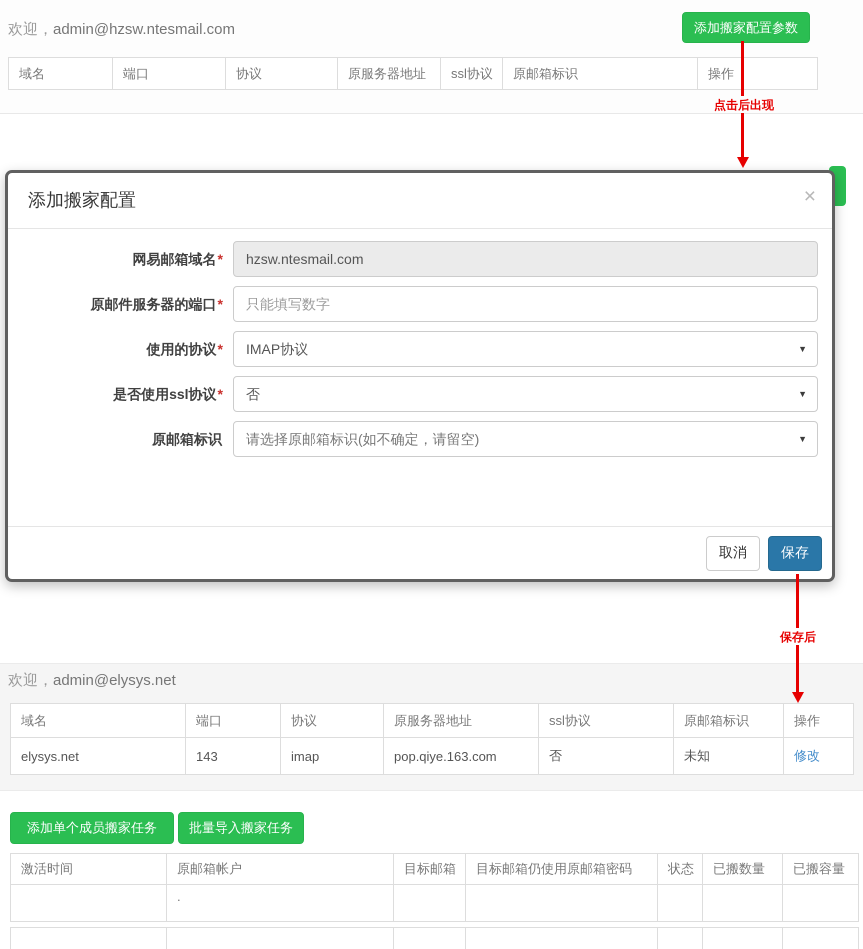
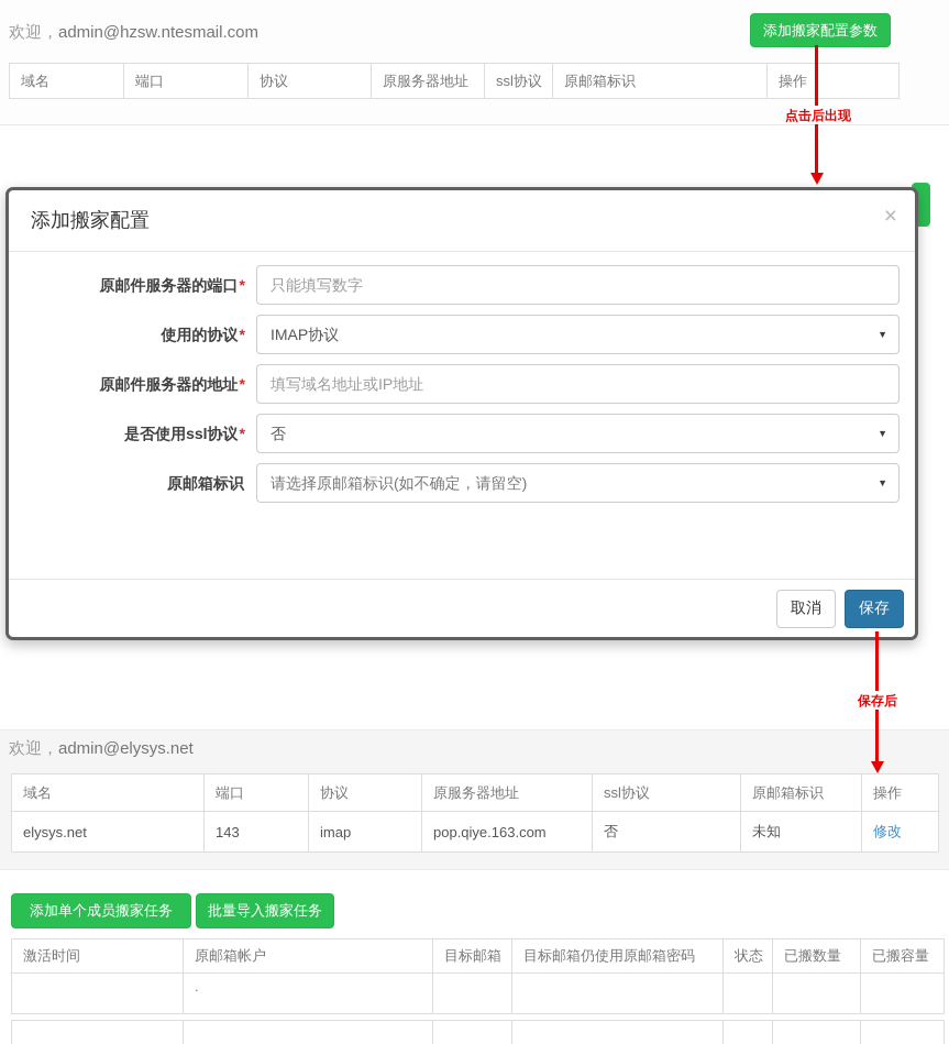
  欢迎，admin@hzsw.ntesmail.com
  添加搬家配置参数
  域名	端口	协议	原服务器地址	ssl协议	原邮箱标识	操作
  点击后出现
  添加搬家配置
  ×
- 网易邮箱域名*
- hzsw.ntesmail.com
  原邮件服务器的端口*
  只能填写数字
  使用的协议*
  IMAP协议
  ▼
+ 原邮件服务器的地址*
+ 填写域名地址或IP地址
  是否使用ssl协议*
  否
  ▼
  原邮箱标识
  请选择原邮箱标识(如不确定，请留空)
  ▼
  取消
  保存
  保存后
  欢迎，admin@elysys.net
  域名	端口	协议	原服务器地址	ssl协议	原邮箱标识	操作
  elysys.net	143	imap	pop.qiye.163.com	否	未知	修改
  添加单个成员搬家任务
  批量导入搬家任务
  激活时间	原邮箱帐户	目标邮箱	目标邮箱仍使用原邮箱密码	状态	已搬数量	已搬容量
  	.
